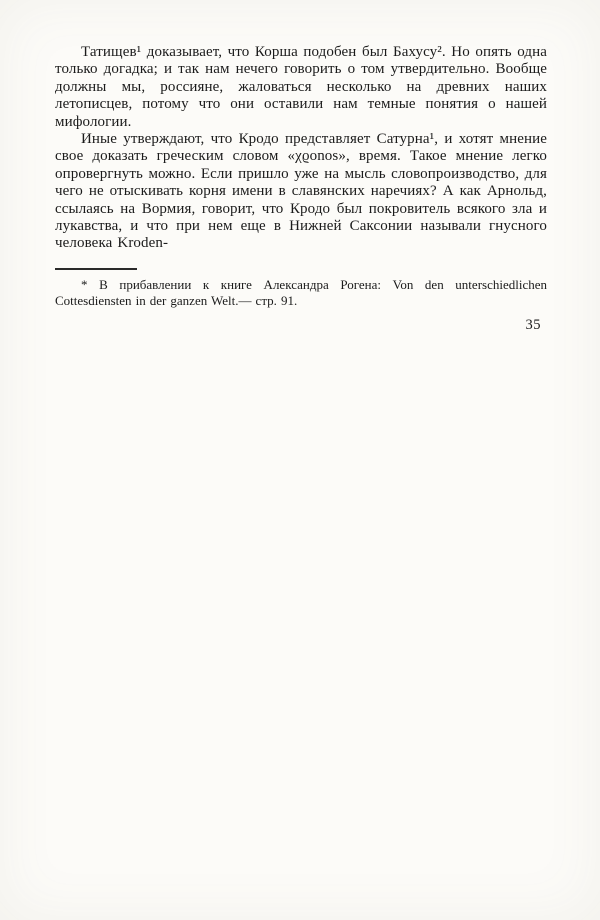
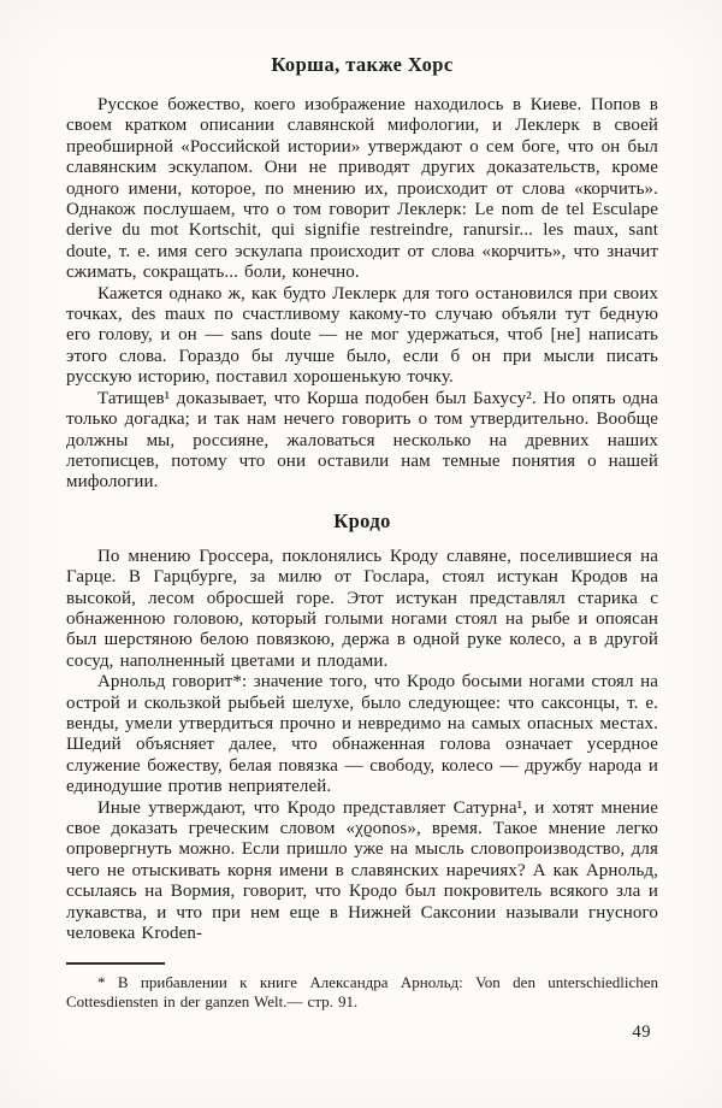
+ Корша, также Хорс
+ Русское божество, коего изображение находилось в Киеве. Попов в своем кратком описании славянской мифологии, и Леклерк в своей преобширной «Российской истории» утверждают о сем боге, что он был славянским эскулапом. Они не приводят других доказательств, кроме одного имени, которое, по мнению их, происходит от слова «корчить». Однакож послушаем, что о том говорит Леклерк: Le nom de tel Esculape derive du mot Kortschit, qui signifie restreindre, ranursir... les maux, sant doute, т. е. имя сего эскулапа происходит от слова «корчить», что значит сжимать, сокращать... боли, конечно.
+ Кажется однако ж, как будто Леклерк для того остановился при своих точках, des maux по счастливому какому-то случаю объяли тут бедную его голову, и он — sans doute — не мог удержаться, чтоб [не] написать этого слова. Гораздо бы лучше было, если б он при мысли писать русскую историю, поставил хорошенькую точку.
  Татищев¹ доказывает, что Корша подобен был Бахусу². Но опять одна только догадка; и так нам нечего говорить о том утвердительно. Вообще должны мы, россияне, жаловаться несколько на древних наших летописцев, потому что они оставили нам темные понятия о нашей мифологии.
+ Кродо
+ По мнению Гроссера, поклонялись Кроду славяне, поселившиеся на Гарце. В Гарцбурге, за милю от Гослара, стоял истукан Кродов на высокой, лесом обросшей горе. Этот истукан представлял старика с обнаженною головою, который голыми ногами стоял на рыбе и опоясан был шерстяною белою повязкою, держа в одной руке колесо, а в другой сосуд, наполненный цветами и плодами.
+ Арнольд говорит*: значение того, что Кродо босыми ногами стоял на острой и скользкой рыбьей шелухе, было следующее: что саксонцы, т. е. венды, умели утвердиться прочно и невредимо на самых опасных местах. Шедий объясняет далее, что обнаженная голова означает усердное служение божеству, белая повязка — свободу, колесо — дружбу народа и единодушие против неприятелей.
  Иные утверждают, что Кродо представляет Сатурна¹, и хотят мнение свое доказать греческим словом «χϱonos», время. Такое мнение легко опровергнуть можно. Если пришло уже на мысль словопроизводство, для чего не отыскивать корня имени в славянских наречиях? А как Арнольд, ссылаясь на Вормия, говорит, что Кродо был покровитель всякого зла и лукавства, и что при нем еще в Нижней Саксонии называли гнусного человека Kroden-
- * В прибавлении к книге Александра Рогена: Von den unterschiedlichen Cottesdiensten in der ganzen Welt.— стр. 91.
+ * В прибавлении к книге Александра Арнольд: Von den unterschiedlichen Cottesdiensten in der ganzen Welt.— стр. 91.
- 35
+ 49
